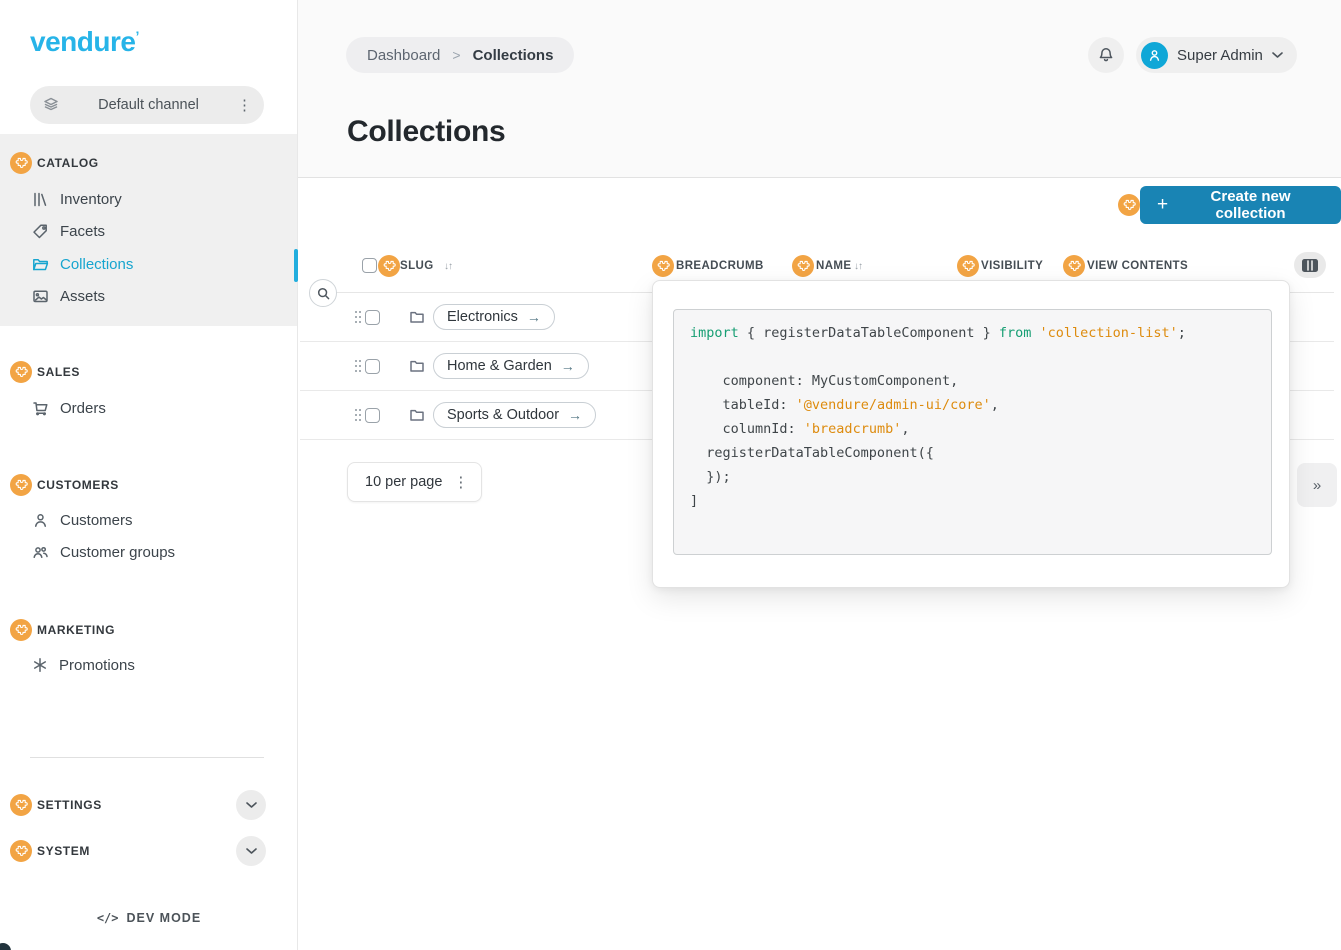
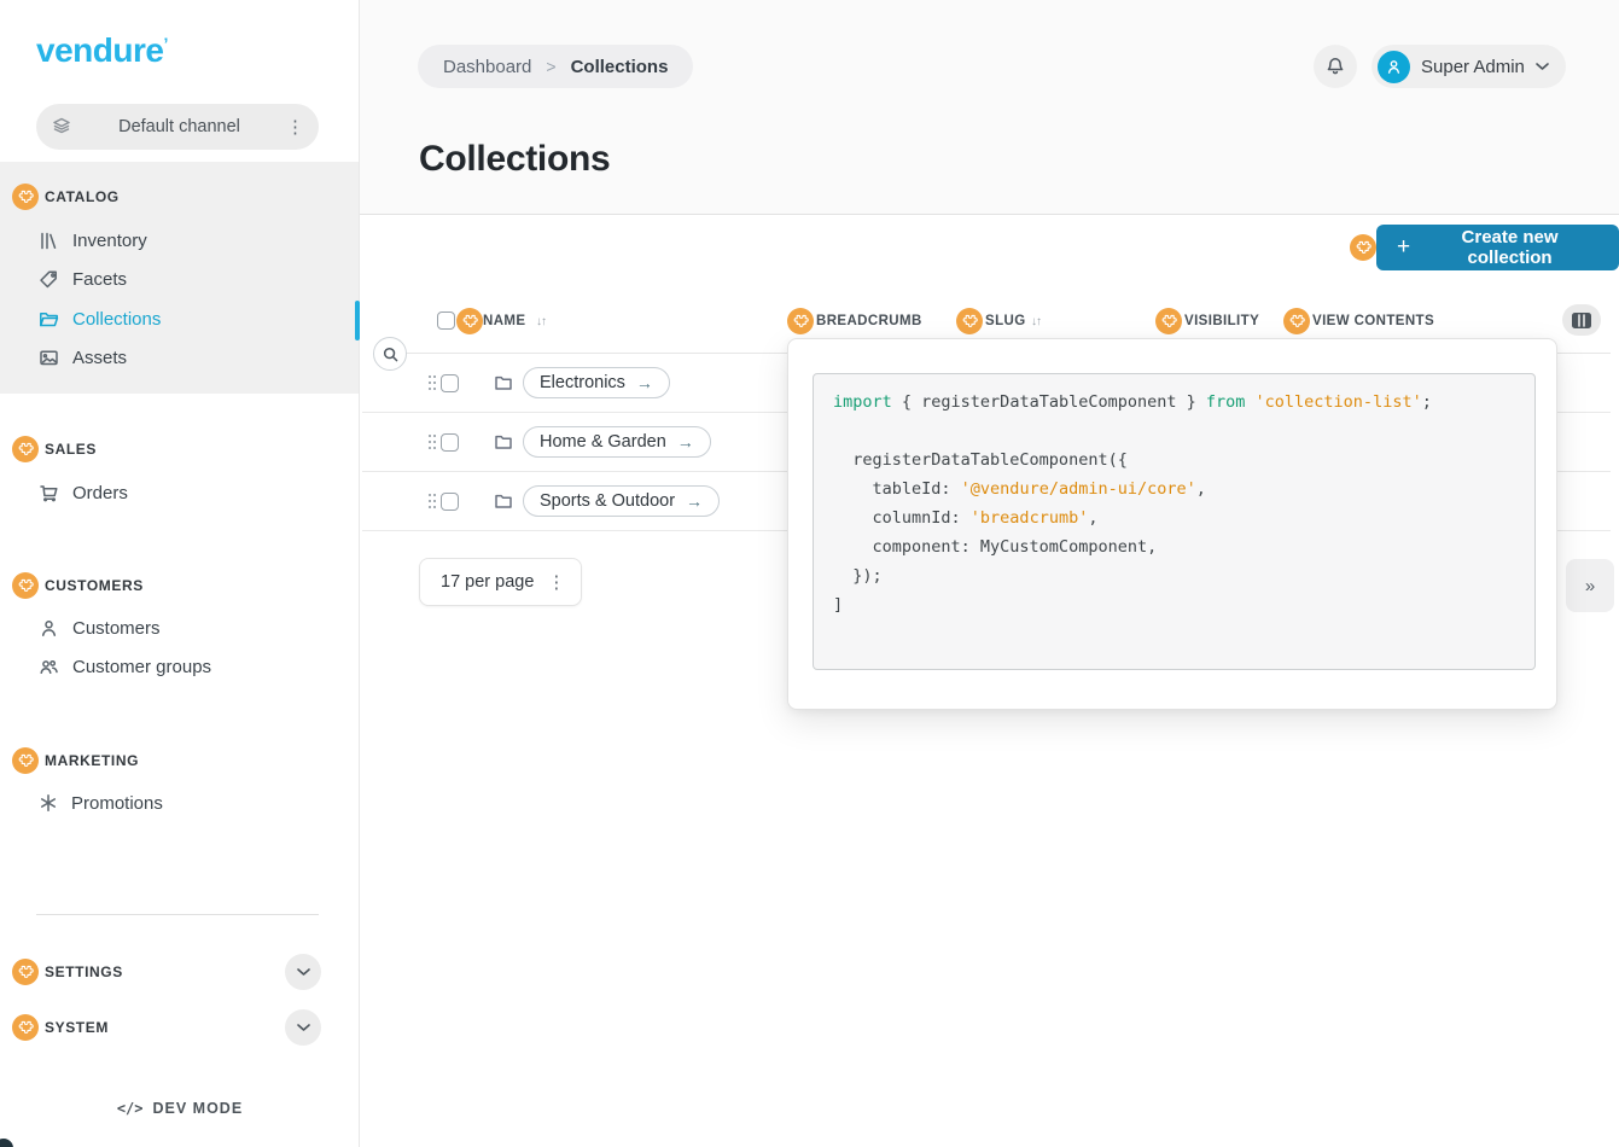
  vendure’
  Default channel
  ⋮
  CATALOG
  Inventory
  Facets
  Collections
  Assets
  SALES
  Orders
  CUSTOMERS
  Customers
  Customer groups
  MARKETING
  Promotions
  SETTINGS
  SYSTEM
  </>
  DEV MODE
  Dashboard
  >
  Collections
  Super Admin
  Collections
  +
  Create new collection
- SLUG
+ NAME
  ↓↑
  BREADCRUMB
- NAME
+ SLUG
  ↓↑
  VISIBILITY
  VIEW CONTENTS
  Electronics
  →
  Home & Garden
  →
  Sports & Outdoor
  →
- 10 per page
+ 17 per page
  ⋮
  »
  import { registerDataTableComponent } from 'collection-list';
- component: MyCustomComponent,
+ registerDataTableComponent({
  tableId: '@vendure/admin-ui/core',
  columnId: 'breadcrumb',
- registerDataTableComponent({
+ component: MyCustomComponent,
  });
  ]
